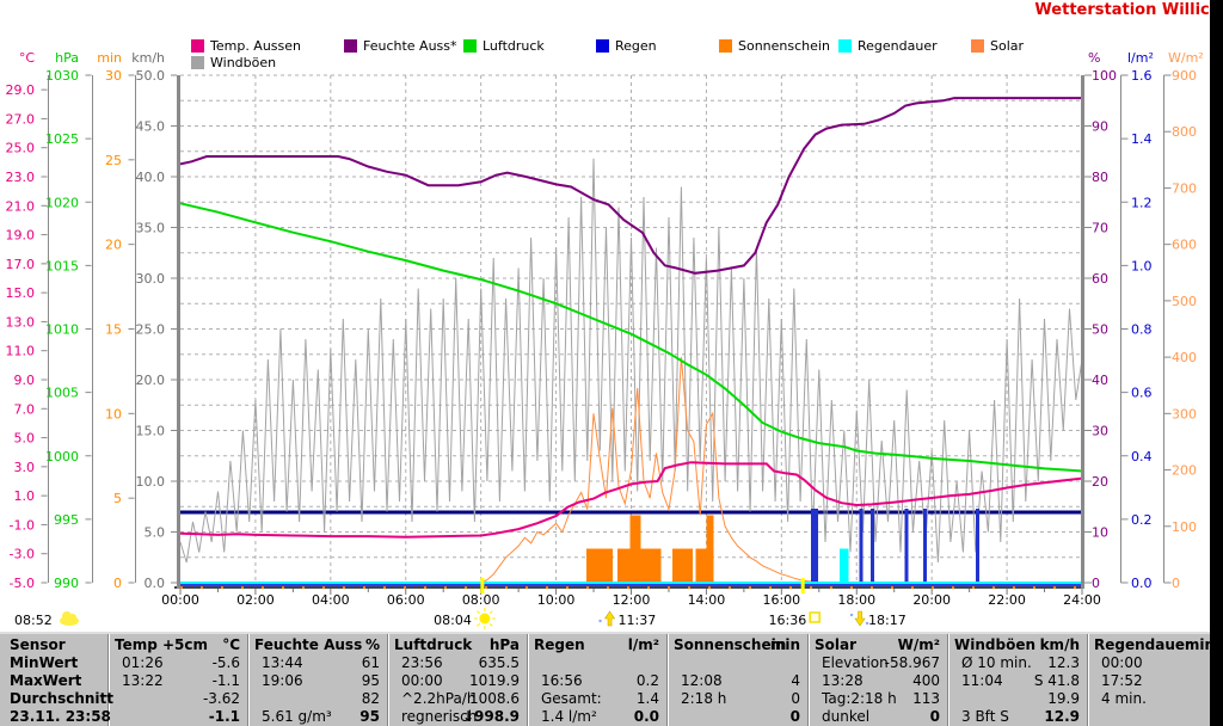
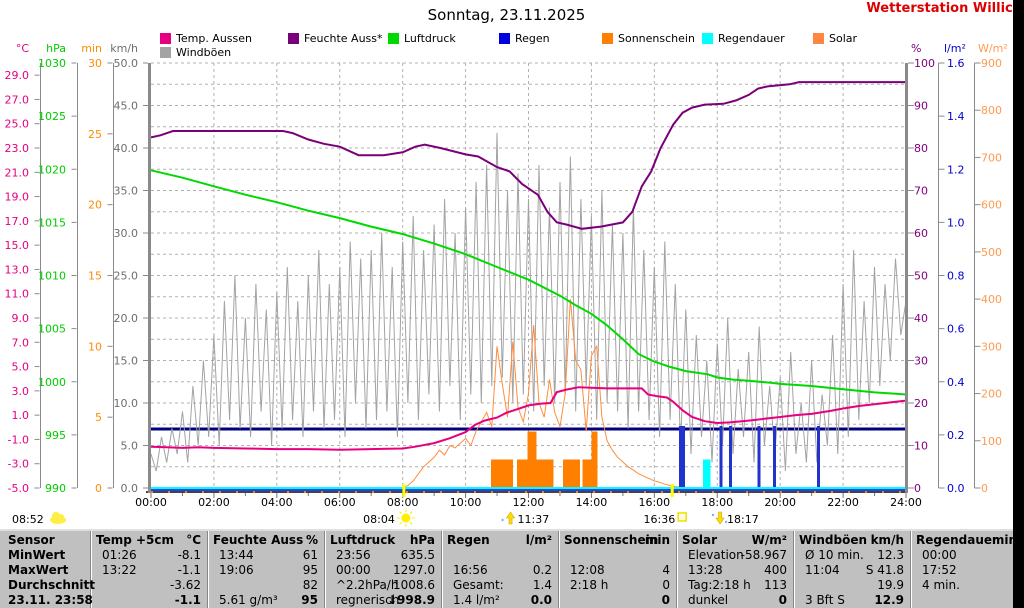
  29.0
  27.0
  25.0
  23.0
  21.0
  19.0
  17.0
  15.0
  13.0
  11.0
  9.0
  7.0
  5.0
  3.0
  1.0
  -1.0
  -3.0
  -5.0
  °C
  1030
  1025
  1020
  1015
  1010
  1005
  1000
  995
  990
  hPa
  30
  25
  20
  15
  10
  5
  0
  min
  50.0
  45.0
  40.0
  35.0
  30.0
  25.0
  20.0
  15.0
  10.0
  5.0
  0.0
  km/h
  100
  90
  80
  70
  60
  50
  40
  30
  20
  10
  0
  %
  1.6
  1.4
  1.2
  1.0
  0.8
  0.6
  0.4
  0.2
  0.0
  l/m²
  900
  800
  700
  600
  500
  400
  300
  200
  100
  0
  W/m²
  00:00
  02:00
  04:00
  06:00
  08:00
  10:00
  12:00
  14:00
  16:00
  18:00
  20:00
  22:00
  24:00
  08:52
  08:04
  11:37
  16:36
  18:17
+ Sonntag, 23.11.2025
  Wetterstation Willic
  Temp. Aussen
  Feuchte Auss*
  Luftdruck
  Regen
  Sonnenschein
  Regendauer
  Solar
  Windböen
  Sensor
  MinWert
  MaxWert
  Durchschnitt
  23.11. 23:58
  Temp +5cm
  °C
  01:26
- -5.6
+ -8.1
  13:22
  -1.1
  -3.62
  -1.1
  Feuchte Auss
  %
  13:44
  61
  19:06
  95
  82
  5.61 g/m³
  95
  Luftdruck
  hPa
  23:56
  635.5
  00:00
- 1019.9
+ 1297.0
  ^2.2hPa/h
  1008.6
  regnerisch
  ↓998.9
  Regen
  l/m²
  16:56
  0.2
  Gesamt:
  1.4
  1.4 l/m²
  0.0
  Sonnenschein
  min
  12:08
  4
  2:18 h
  0
  0
  Solar
  W/m²
  Elevation
  -58.967
  13:28
  400
  Tag:2:18 h
  113
  dunkel
  0
  Windböen
  km/h
  Ø 10 min.
  12.3
  11:04
  S 41.8
  19.9
  3 Bft S
  12.9
  Regendauer
  00:00
  17:52
  4 min.
